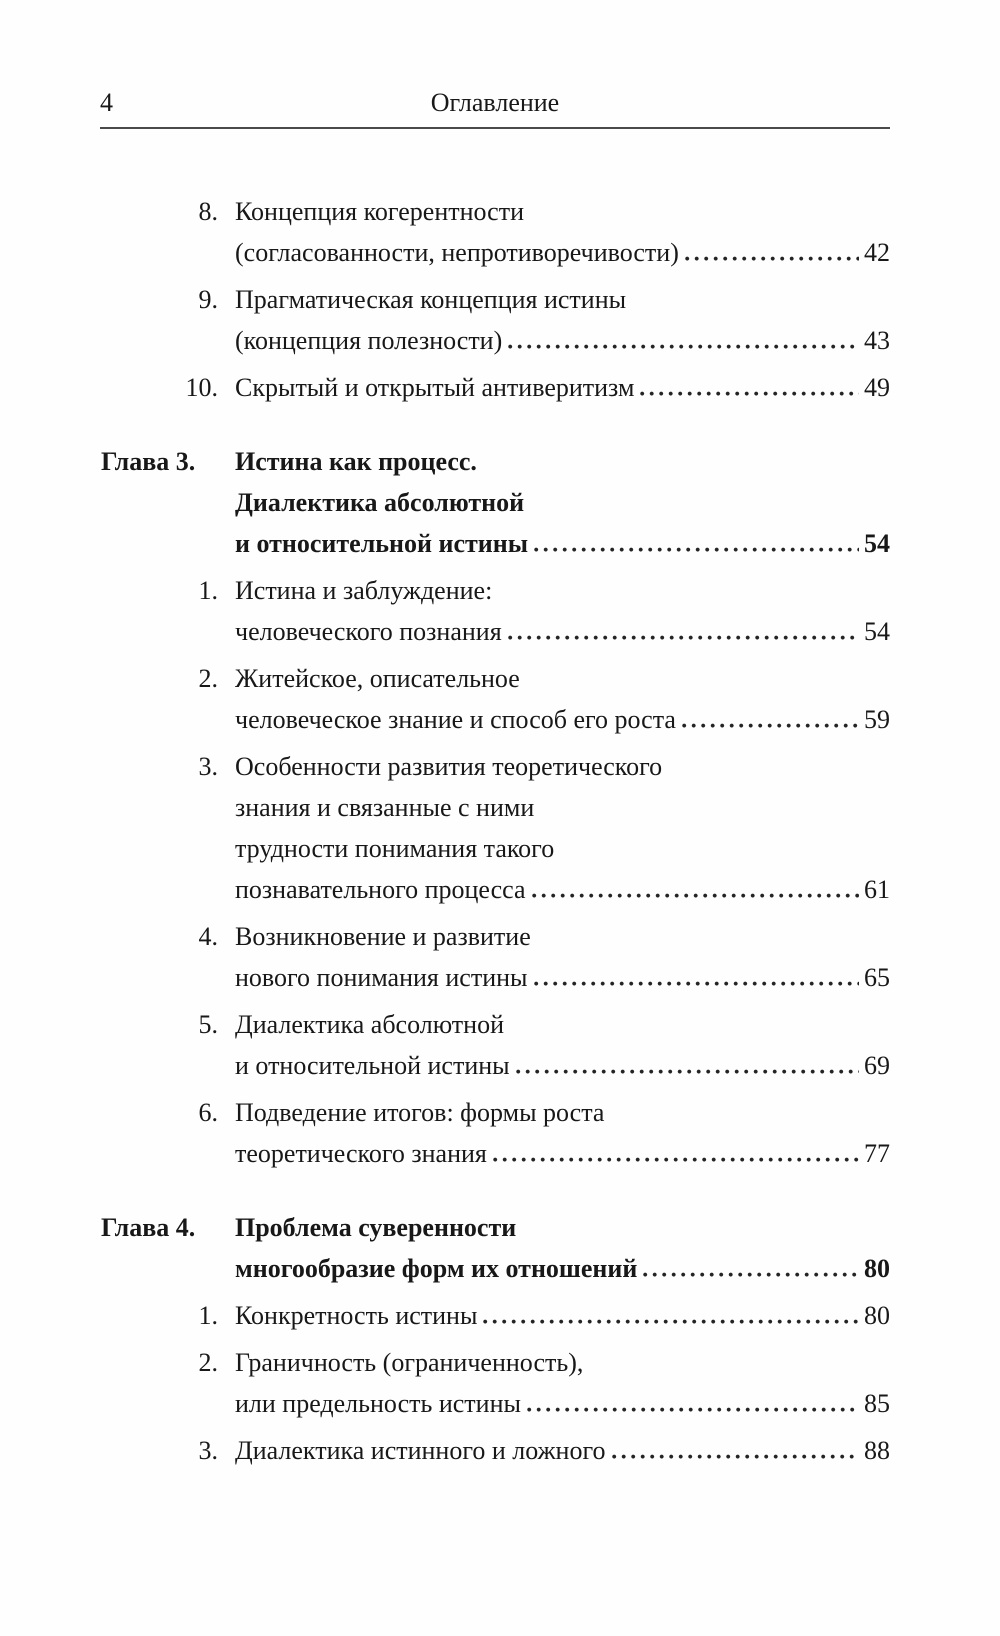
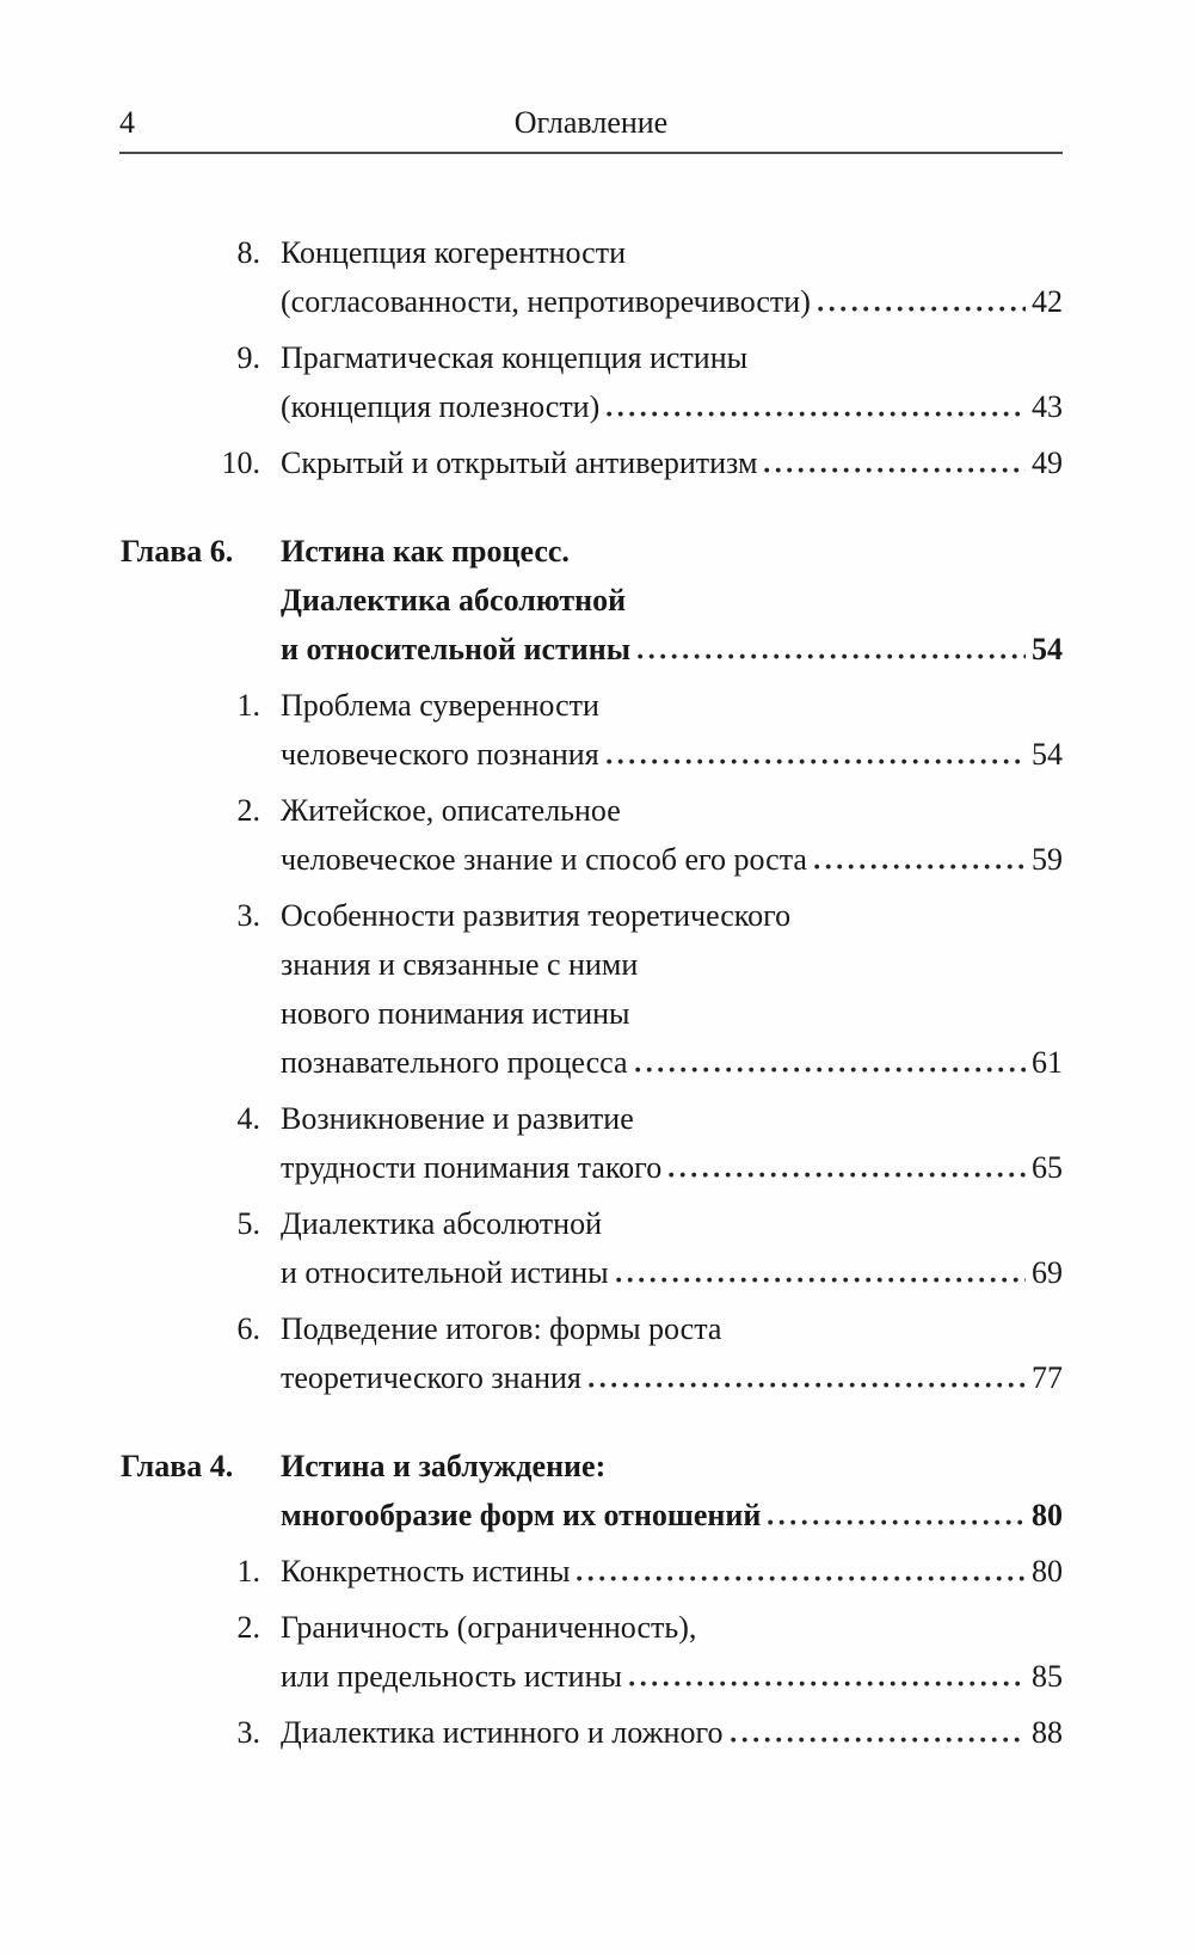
  4
  Оглавление
  8.
  Концепция когерентности
  (согласованности, непротиворечивости)
  42
  9.
  Прагматическая концепция истины
  (концепция полезности)
  43
  10.
  Скрытый и открытый антиверитизм
  49
- Глава 3.
+ Глава 6.
  Истина как процесс.
  Диалектика абсолютной
  и относительной истины
  54
  1.
- Истина и заблуждение:
+ Проблема суверенности
  человеческого познания
  54
  2.
  Житейское, описательное
  человеческое знание и способ его роста
  59
  3.
  Особенности развития теоретического
  знания и связанные с ними
- трудности понимания такого
+ нового понимания истины
  познавательного процесса
  61
  4.
  Возникновение и развитие
- нового понимания истины
+ трудности понимания такого
  65
  5.
  Диалектика абсолютной
  и относительной истины
  69
  6.
  Подведение итогов: формы роста
  теоретического знания
  77
  Глава 4.
- Проблема суверенности
+ Истина и заблуждение:
  многообразие форм их отношений
  80
  1.
  Конкретность истины
  80
  2.
  Граничность (ограниченность),
  или предельность истины
  85
  3.
  Диалектика истинного и ложного
  88
